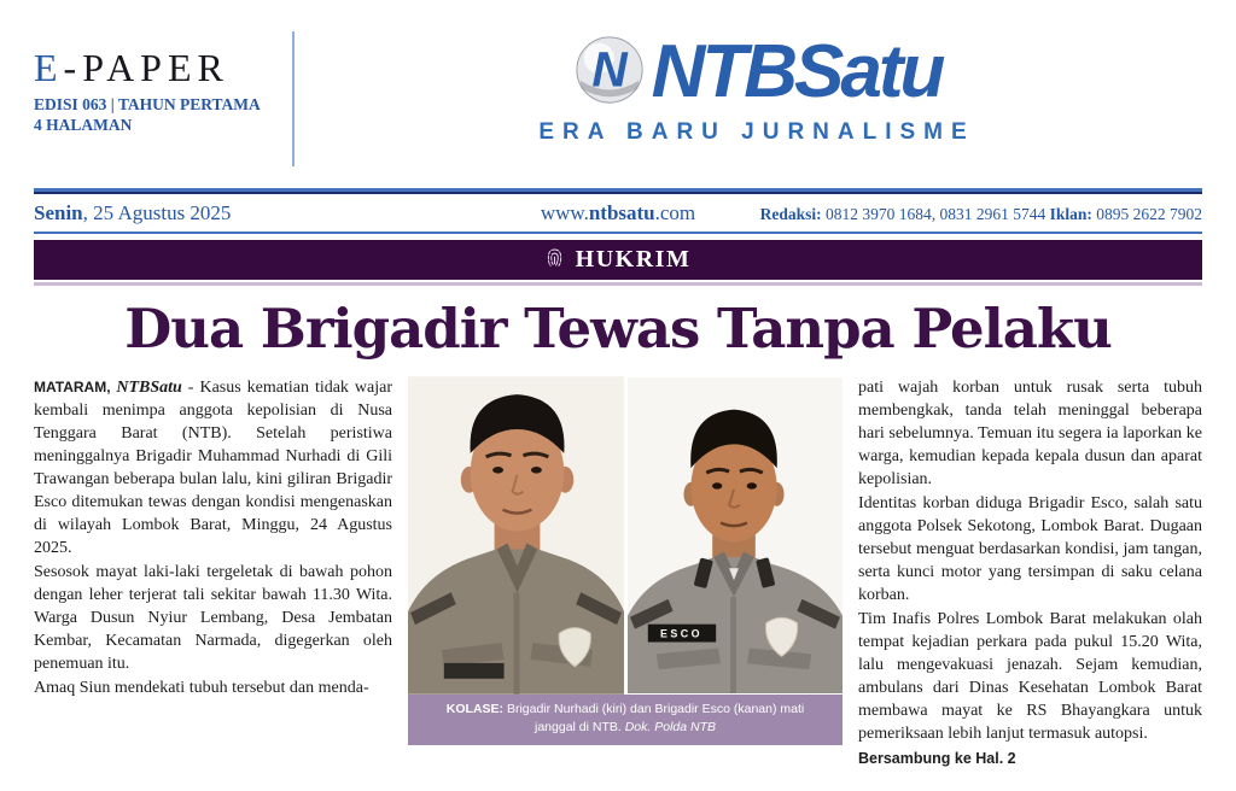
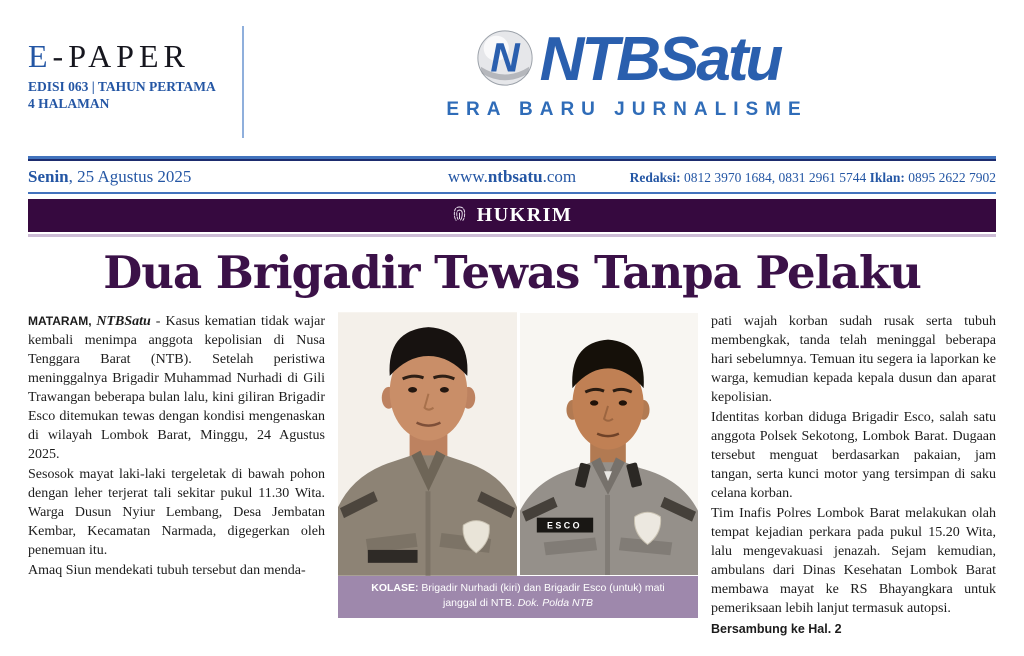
  E-PAPER
  EDISI 063 | TAHUN PERTAMA
  4 HALAMAN
  N
  NTBSatu
  ERA BARU JURNALISME
  Senin, 25 Agustus 2025
  www.ntbsatu.com
  Redaksi: 0812 3970 1684, 0831 2961 5744 Iklan: 0895 2622 7902
  HUKRIM
  Dua Brigadir Tewas Tanpa Pelaku
  MATARAM, NTBSatu - Kasus kematian tidak wajar kembali menimpa anggota kepolisian di Nusa Tenggara Barat (NTB). Setelah peristiwa meninggalnya Brigadir Muhammad Nurhadi di Gili Trawangan beberapa bulan lalu, kini giliran Brigadir Esco ditemukan tewas dengan kondisi mengenaskan di wilayah Lombok Barat, Minggu, 24 Agustus 2025.
- Sesosok mayat laki-laki tergeletak di bawah pohon dengan leher terjerat tali sekitar bawah 11.30 Wita. Warga Dusun Nyiur Lembang, Desa Jembatan Kembar, Kecamatan Narmada, digegerkan oleh penemuan itu.
+ Sesosok mayat laki-laki tergeletak di bawah pohon dengan leher terjerat tali sekitar pukul 11.30 Wita. Warga Dusun Nyiur Lembang, Desa Jembatan Kembar, Kecamatan Narmada, digegerkan oleh penemuan itu.
  Amaq Siun mendekati tubuh tersebut dan menda-
  ESCO
- KOLASE: Brigadir Nurhadi (kiri) dan Brigadir Esco (kanan) mati janggal di NTB. Dok. Polda NTB
+ KOLASE: Brigadir Nurhadi (kiri) dan Brigadir Esco (untuk) mati janggal di NTB. Dok. Polda NTB
- pati wajah korban untuk rusak serta tubuh membengkak, tanda telah meninggal beberapa hari sebelumnya. Temuan itu segera ia laporkan ke warga, kemudian kepada kepala dusun dan aparat kepolisian.
+ pati wajah korban sudah rusak serta tubuh membengkak, tanda telah meninggal beberapa hari sebelumnya. Temuan itu segera ia laporkan ke warga, kemudian kepada kepala dusun dan aparat kepolisian.
- Identitas korban diduga Brigadir Esco, salah satu anggota Polsek Sekotong, Lombok Barat. Dugaan tersebut menguat berdasarkan kondisi, jam tangan, serta kunci motor yang tersimpan di saku celana korban.
+ Identitas korban diduga Brigadir Esco, salah satu anggota Polsek Sekotong, Lombok Barat. Dugaan tersebut menguat berdasarkan pakaian, jam tangan, serta kunci motor yang tersimpan di saku celana korban.
  Tim Inafis Polres Lombok Barat melakukan olah tempat kejadian perkara pada pukul 15.20 Wita, lalu mengevakuasi jenazah. Sejam kemudian, ambulans dari Dinas Kesehatan Lombok Barat membawa mayat ke RS Bhayangkara untuk pemeriksaan lebih lanjut termasuk autopsi.
  Bersambung ke Hal. 2
